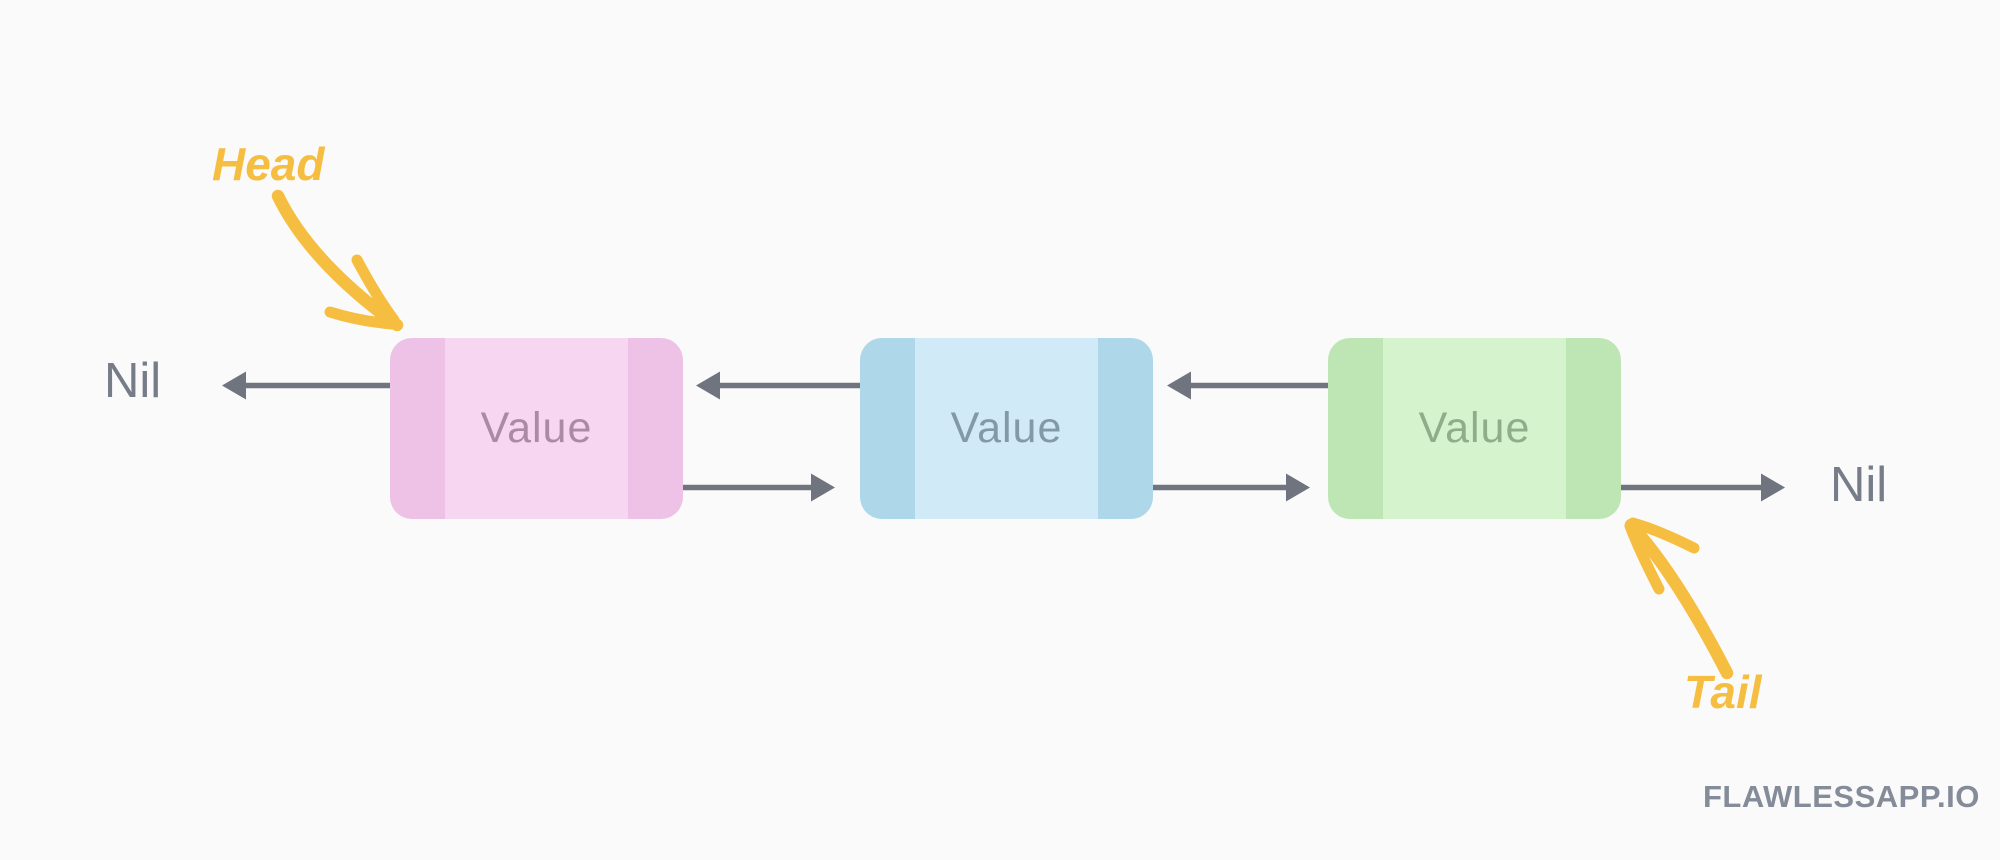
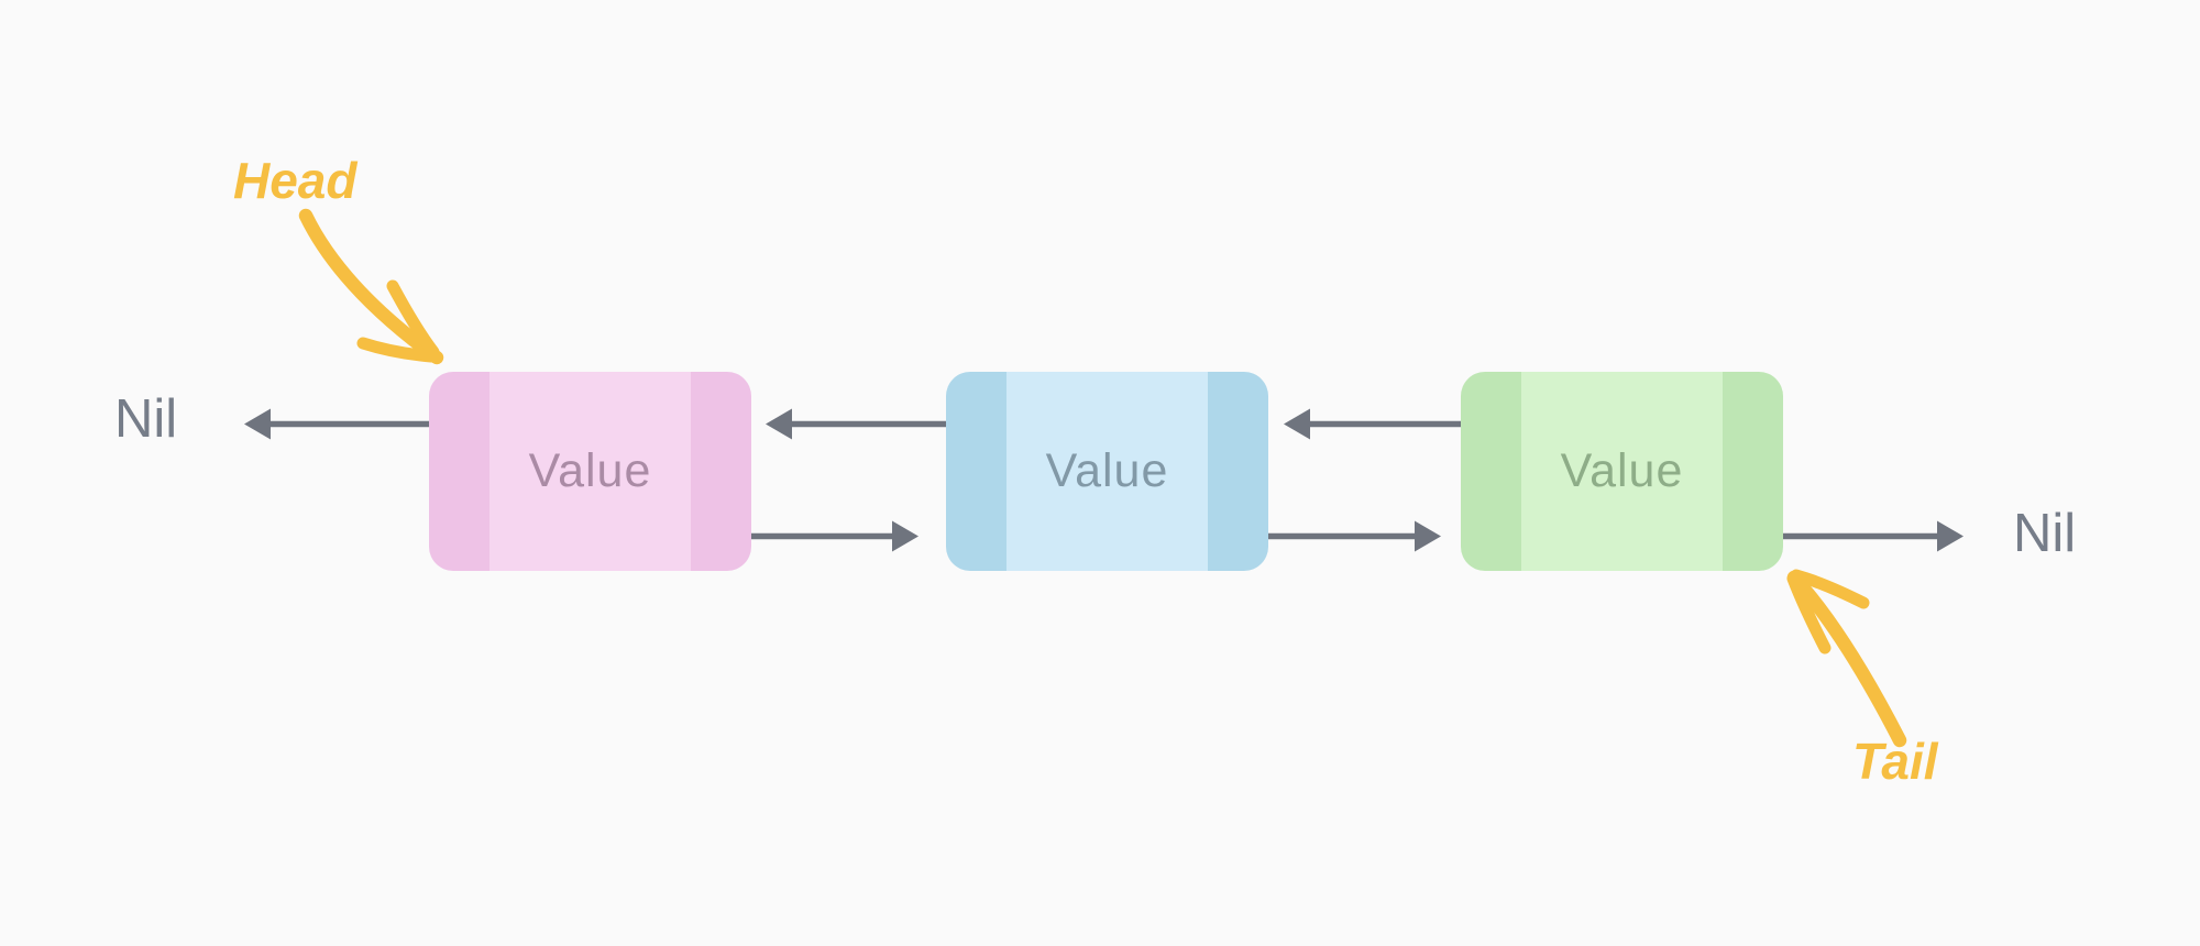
  Value
  Value
  Value
  Nil
  Nil
  Head
  Tail
- FLAWLESSAPP.IO
